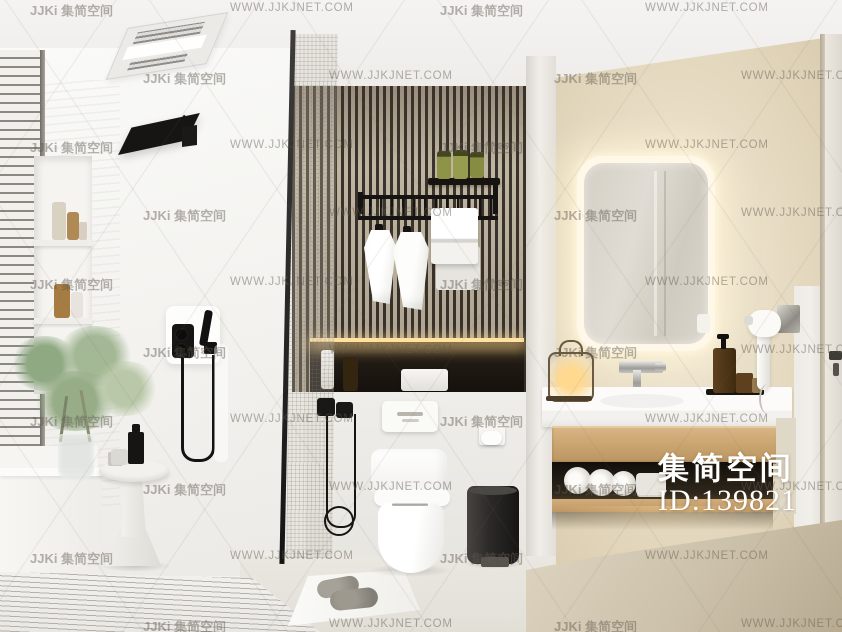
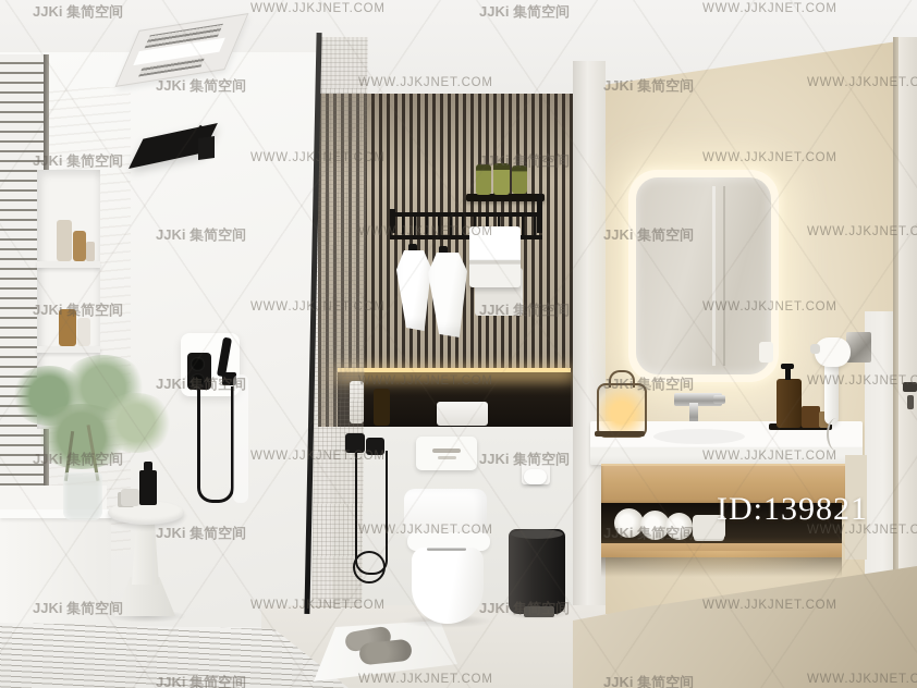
  JJKi 集简空间
  WWW.JJKJNET.COM
  JJKi 集简空间
  WWW.JJKJNET.COM
  JJKi 集简空间
  WWW.JJKJNET.COM
  JJKi 集简空间
  WWW.JJKJNET.C
  JJKi 集简空间
  WWW.JJKJNET.COM
  JJKi 集简空间
  WWW.JJKJNET.COM
  JJKi 集简空间
  WWW.JJKJNET.COM
  JJKi 集简空间
  WWW.JJKJNET.C
  JJKi 集简空间
  WWW.JJKJNET.COM
  JJKi 集简空间
  WWW.JJKJNET.COM
  JJKi 集简空间
  WWW.JJKJNET.COM
  JJKi 集简空间
  WWW.JJKJNET.C
  JJKi 集简空间
  WWW.JJKJNET.COM
  JJKi 集简空间
  WWW.JJKJNET.COM
  JJKi 集简空间
  WWW.JJKJNET.COM
  JJKi 集简空间
  WWW.JJKJNET.C
  JJKi 集简空间
  WWW.JJKJNET.COM
  JJKi 集简空间
  WWW.JJKJNET.COM
  JJKi 集简空间
  WWW.JJKJNET.COM
  JJKi 集简空间
  WWW.JJKJNET.C
- 集简空间
  ID:139821
